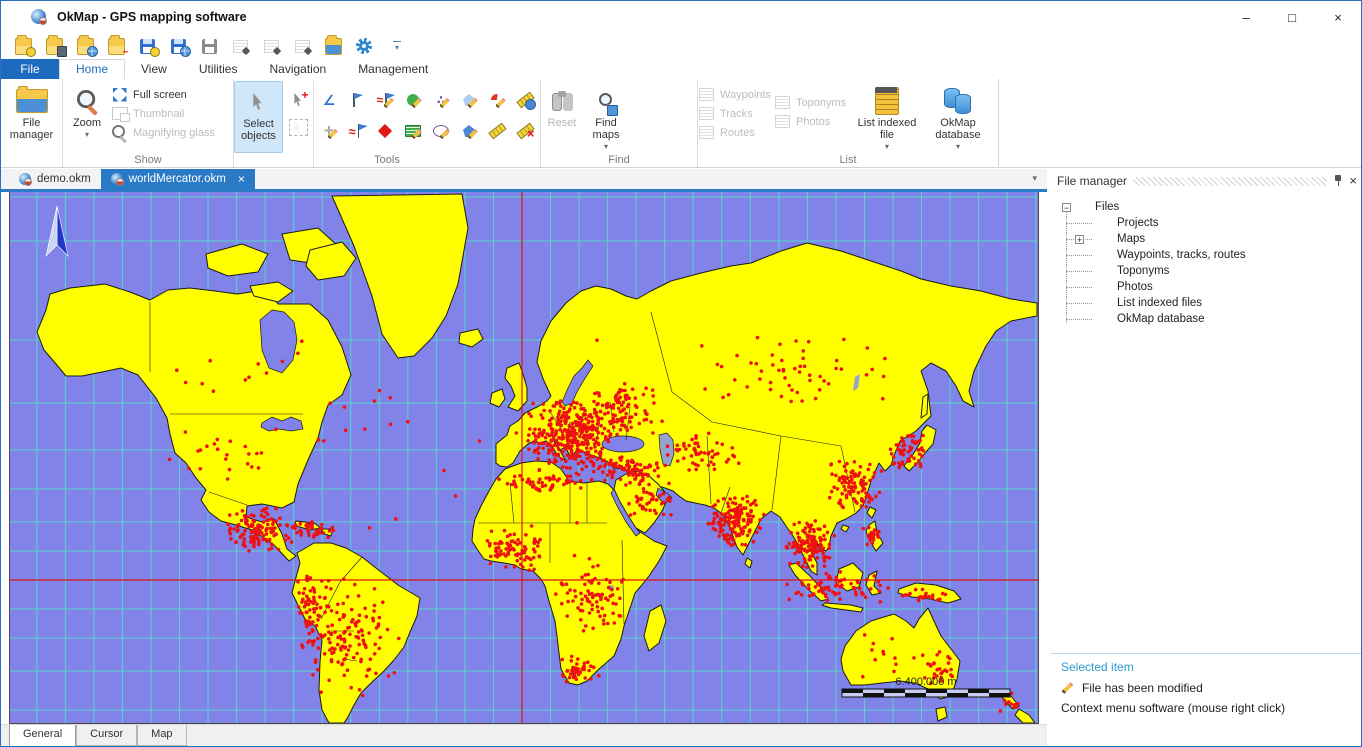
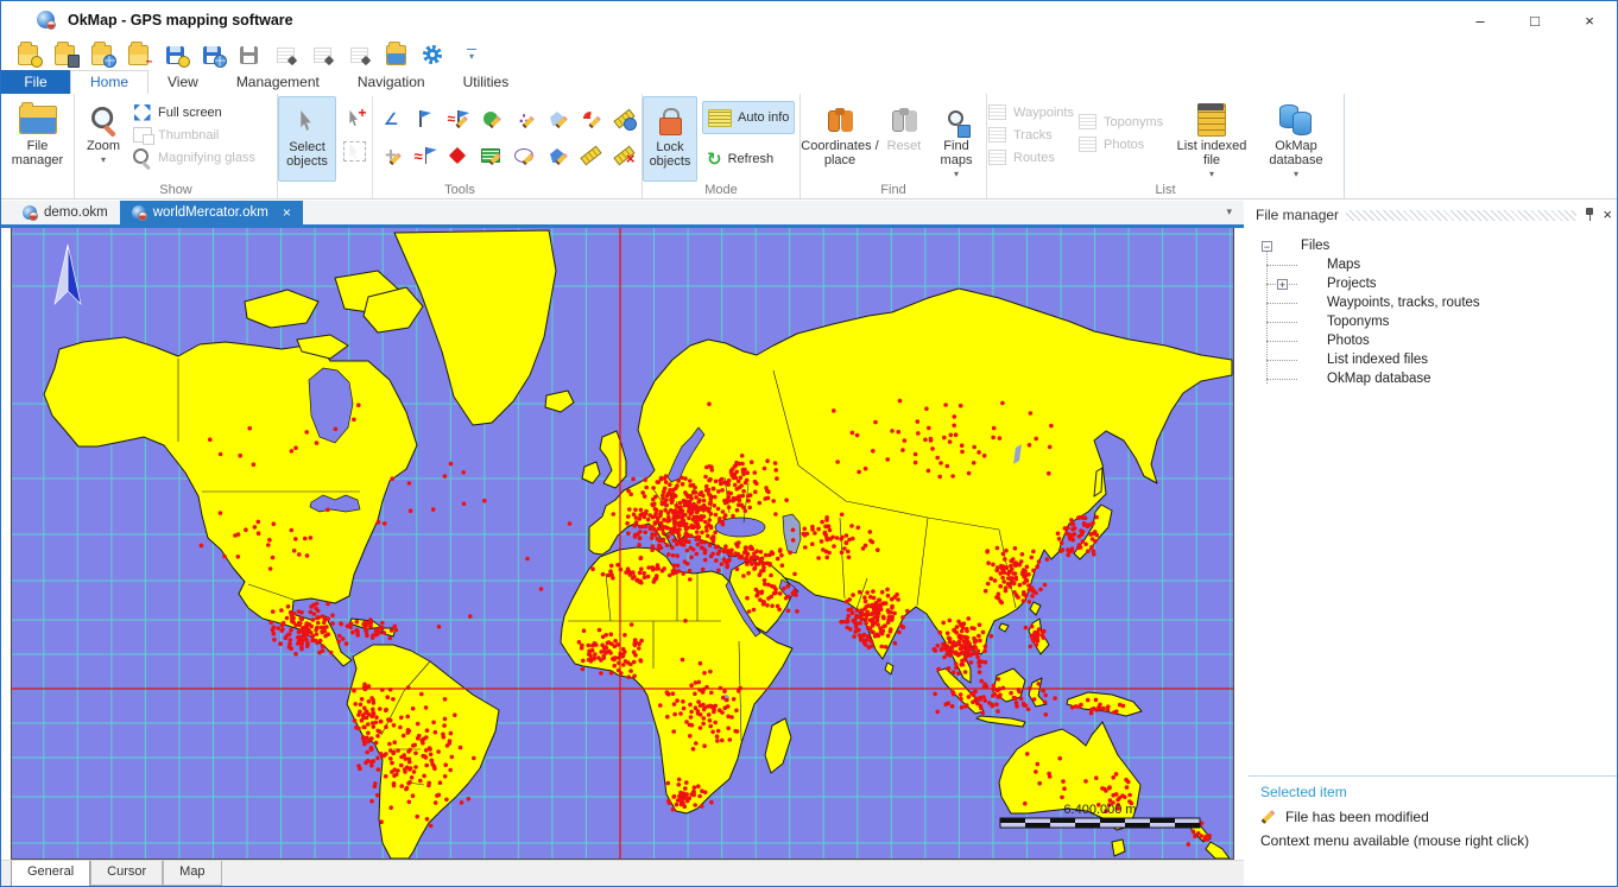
  OkMap - GPS mapping software
  –
  □
  ×
  ~
  ▾
  File
  Home
  View
- Utilities
+ Management
  Navigation
- Management
+ Utilities
  File manager
  Zoom
  ▾
  Full screen
  Thumbnail
  Magnifying glass
  Show
  Select objects
  +
  ∠
  ≈
  ∴
  +
  ≈
  ×
  Tools
+ Lock objects
+ Auto info
+ ↻
+ Refresh
+ Mode
+ Coordinates / place
  Reset
  Find maps
  ▾
  Find
  Waypoints
  Tracks
  Routes
  Toponyms
  Photos
  List indexed file
  ▾
  OkMap database
  ▾
  List
  demo.okm
  worldMercator.okm
  ×
  ▾
  6.400.000 m
  File manager
  ×
  −
  Files
- Projects
+ Maps
  +
- Maps
+ Projects
  Waypoints, tracks, routes
  Toponyms
  Photos
  List indexed files
  OkMap database
  Selected item
  File has been modified
- Context menu software (mouse right click)
+ Context menu available (mouse right click)
  General
  Cursor
  Map
